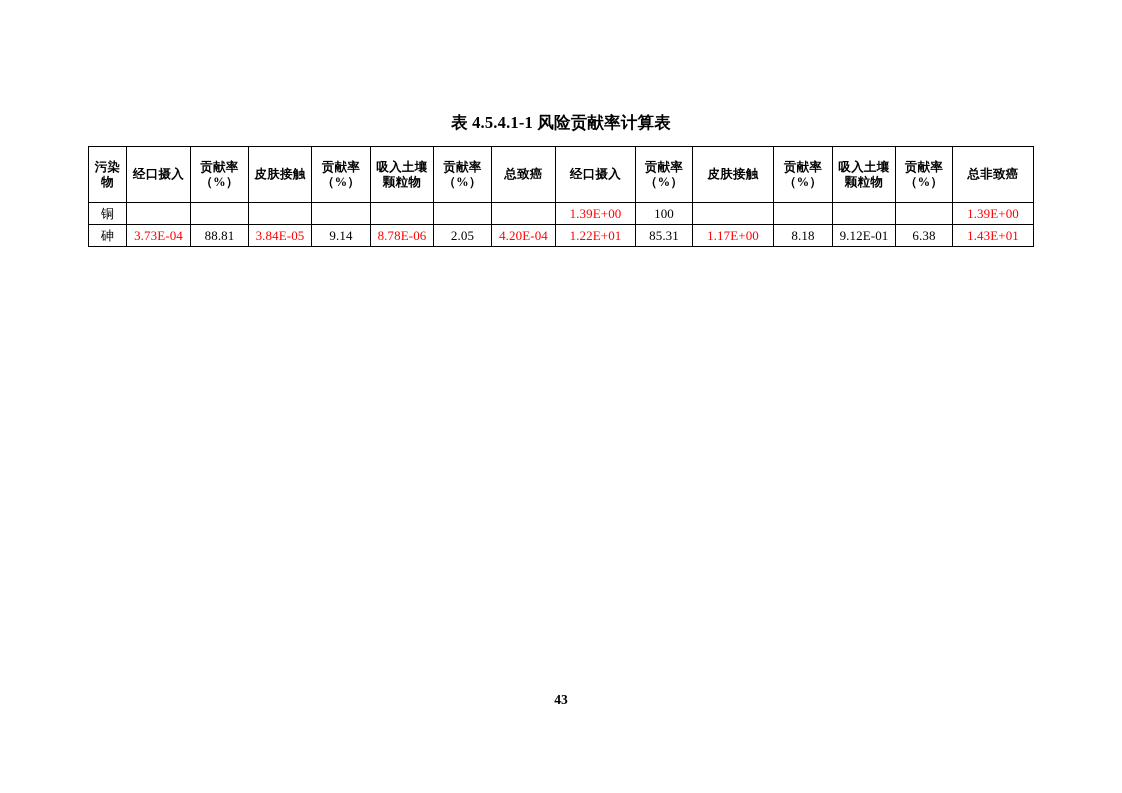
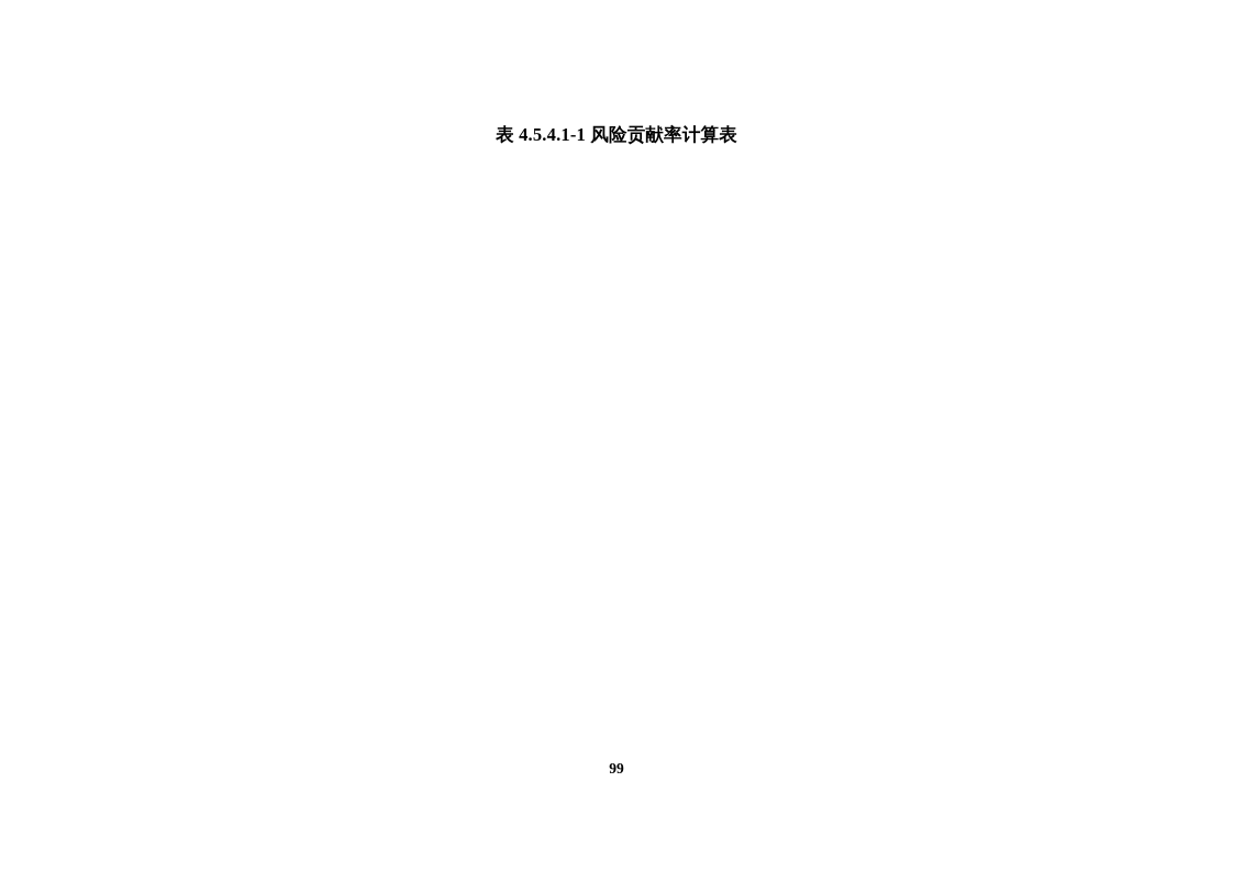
  表 4.5.4.1-1 风险贡献率计算表
- 污染物	经口摄入	贡献率（%）	皮肤接触	贡献率（%）	吸入土壤颗粒物	贡献率（%）	总致癌	经口摄入	贡献率（%）	皮肤接触	贡献率（%）	吸入土壤颗粒物	贡献率（%）	总非致癌
- 铜								1.39E+00	100					1.39E+00
- 砷	3.73E-04	88.81	3.84E-05	9.14	8.78E-06	2.05	4.20E-04	1.22E+01	85.31	1.17E+00	8.18	9.12E-01	6.38	1.43E+01
- 43
+ 99
